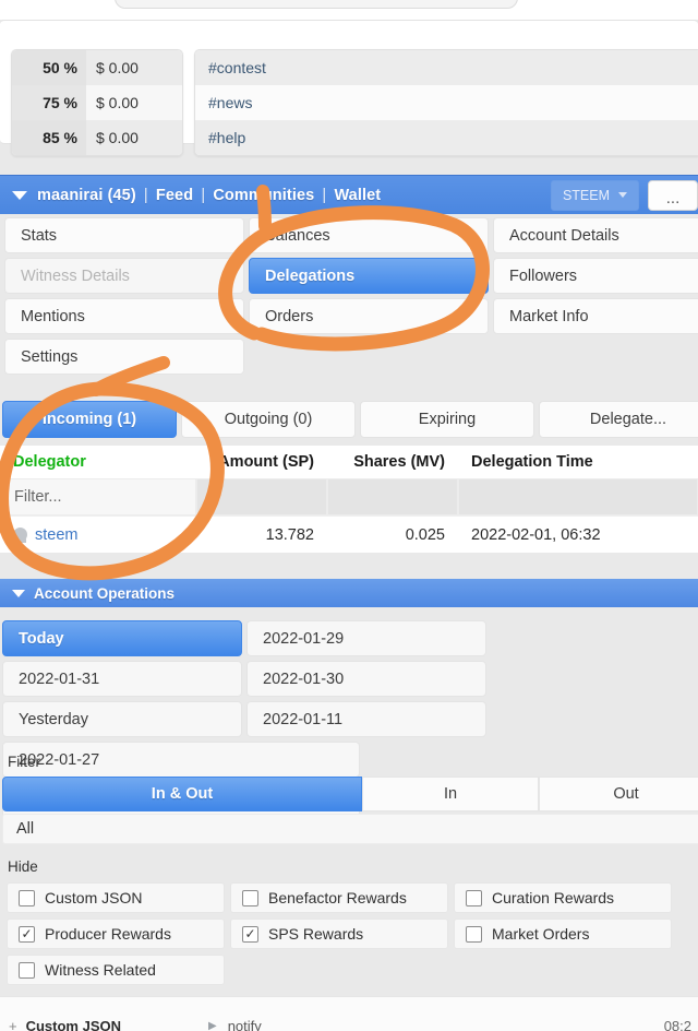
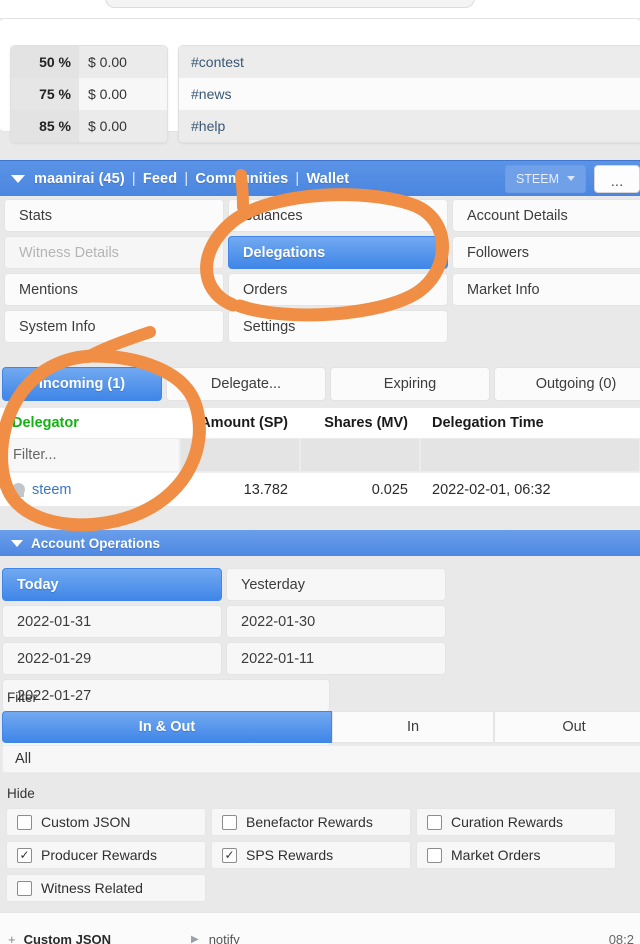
  50 %
  $ 0.00
  75 %
  $ 0.00
  85 %
  $ 0.00
  #contest
  #news
  #help
  maanirai (45) | Feed | Commnities | Wallet
  STEEM
  ...
  Stats
  alances
  Account Details
  Witness Details
  Delegations
  Followers
  Mentions
  Orders
  Market Info
+ System Info
  Settings
  Incoming (1)
- Outgoing (0)
+ Delegate...
  Expiring
- Delegate...
+ Outgoing (0)
  Delegator
  mount (SP)
  Shares (MV)
  Delegation Time
  Filter...
  steem
  13.782
  0.025
  2022-02-01, 06:32
  Account Operations
  Today
- 2022-01-29
+ Yesterday
  2022-01-31
  2022-01-30
- Yesterday
+ 2022-01-29
  2022-01-11
  2022-01-27
  Filter
  In & Out
  In
  Out
  All
  Hide
  Custom JSON
  Benefactor Rewards
  Curation Rewards
  ✓
  Producer Rewards
  ✓
  SPS Rewards
  Market Orders
  Witness Related
  +
  Custom JSON
  ▶
  notify
  08:2
